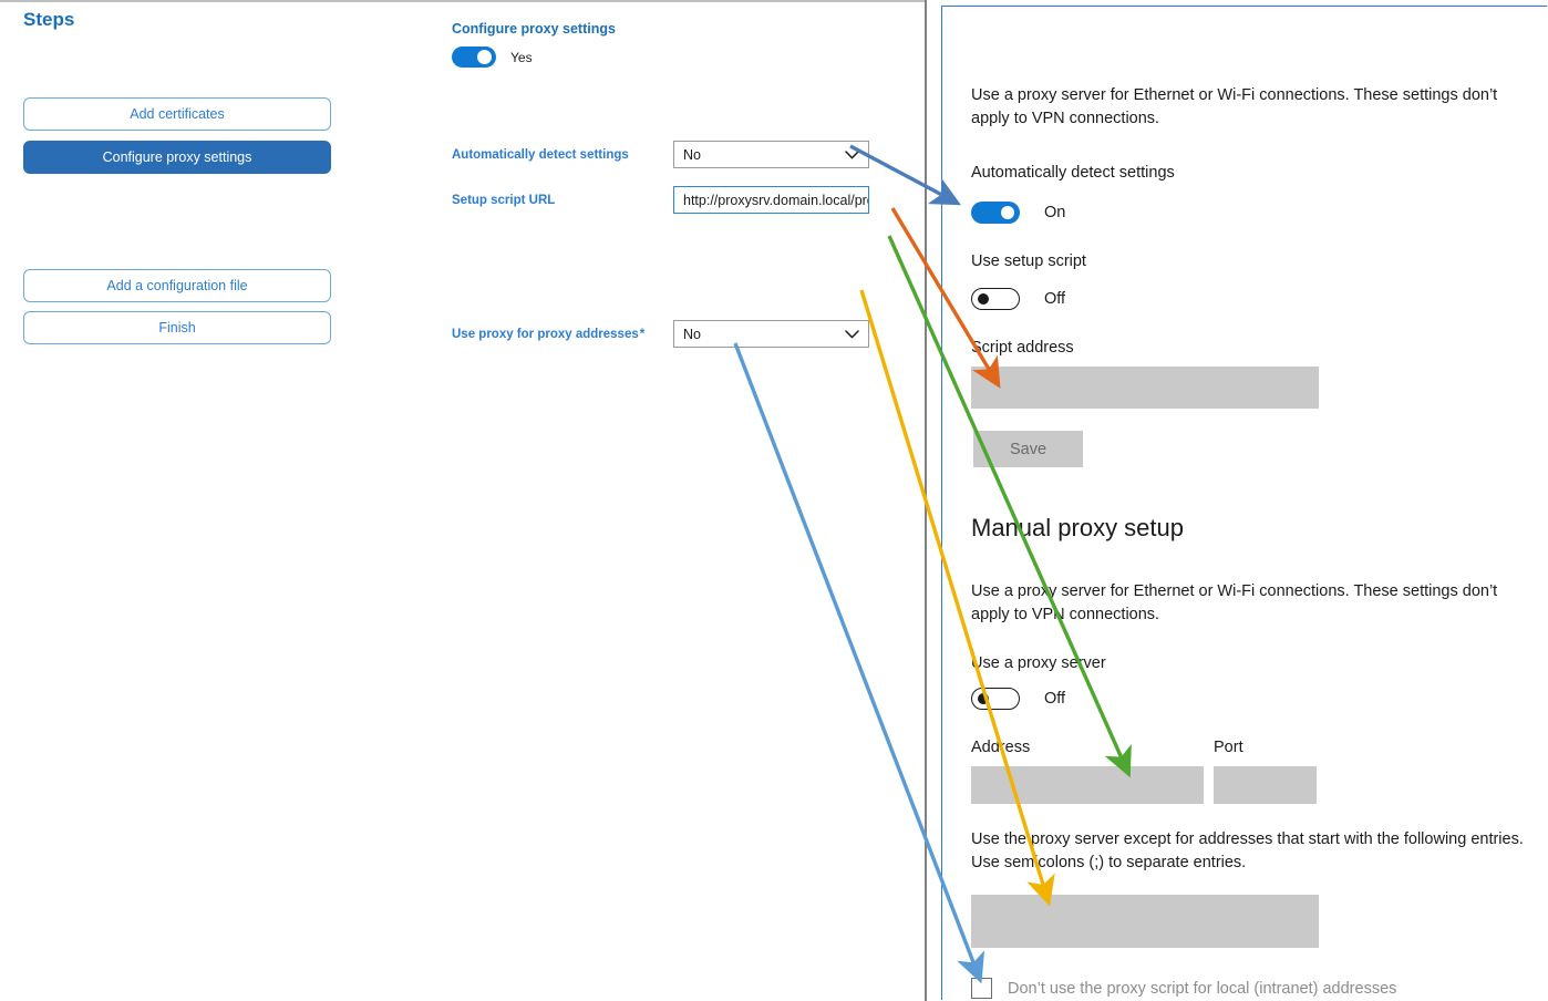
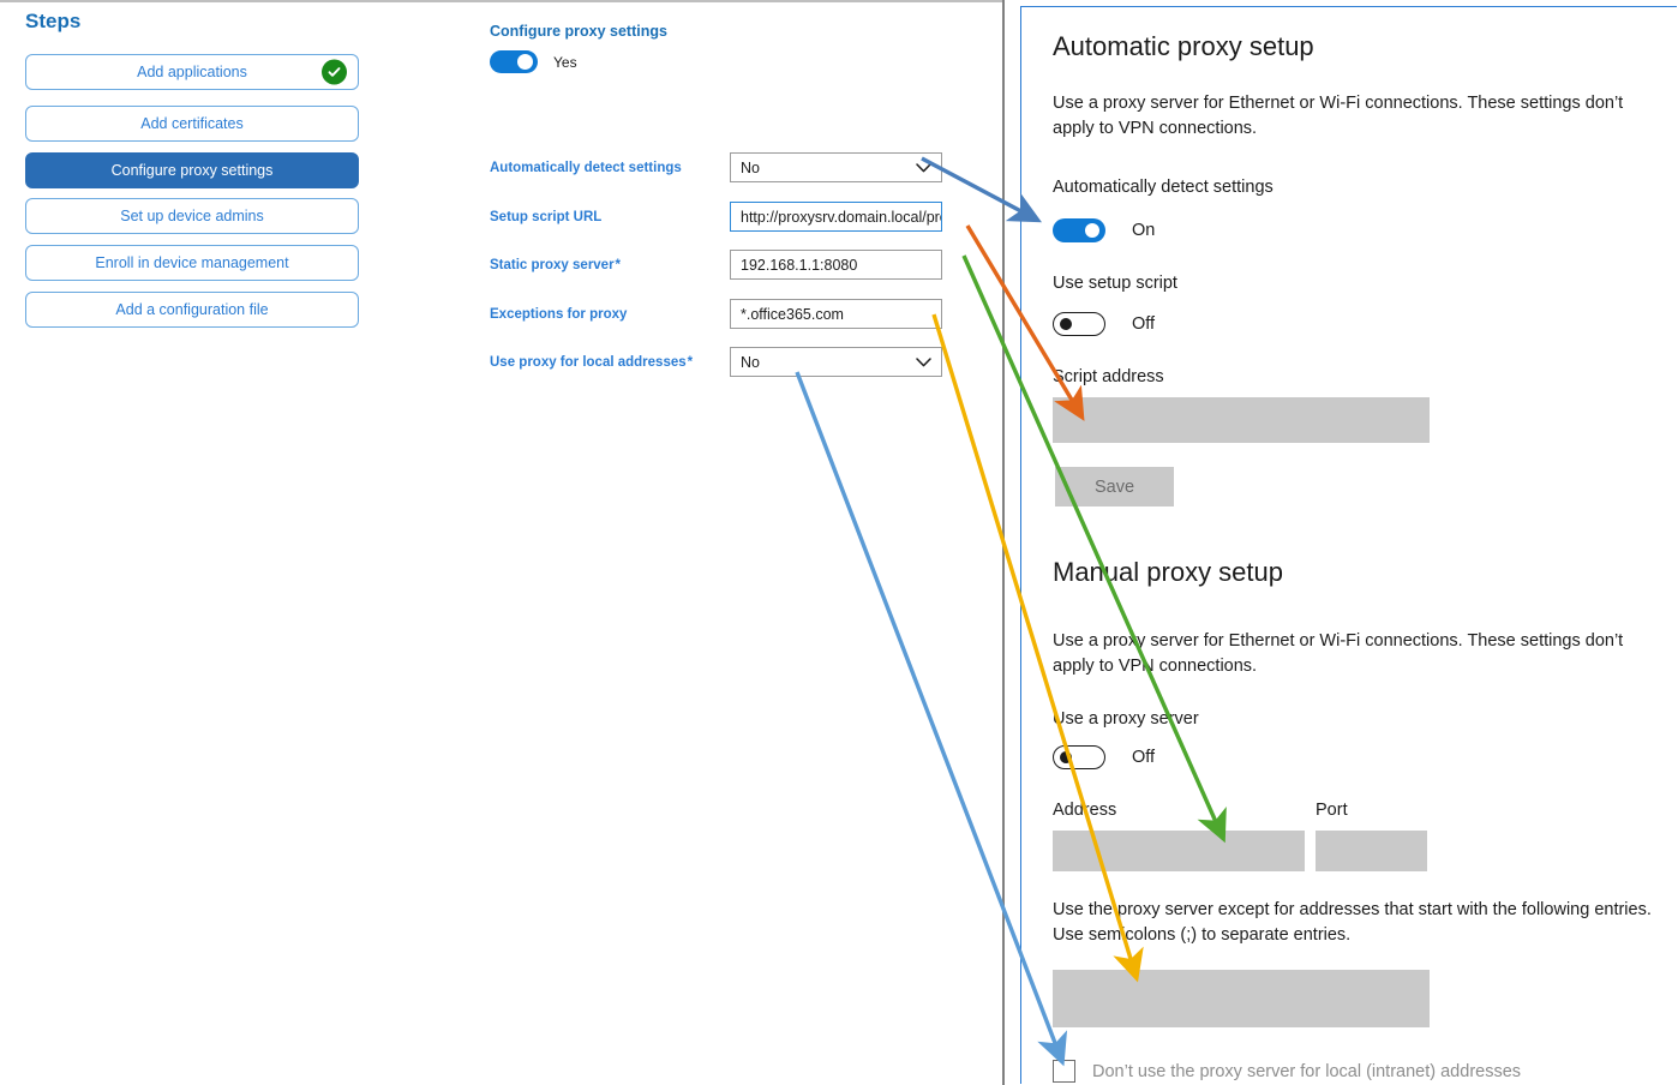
  Steps
+ Add applications
  Add certificates
  Configure proxy settings
+ Set up device admins
+ Enroll in device management
  Add a configuration file
- Finish
  Configure proxy settings
  Yes
  Automatically detect settings
  No
  Setup script URL
  http://proxysrv.domain.local/pr
+ Static proxy server *
+ 192.168.1.1:8080
+ Exceptions for proxy
+ *.office365.com
- Use proxy for proxy addresses *
+ Use proxy for local addresses *
  No
+ Automatic proxy setup
  Use a proxy server for Ethernet or Wi-Fi connections. These settings don’t apply to VPN connections.
  Automatically detect settings
  On
  Use setup script
  Off
  cript address
  Save
  Manual proxy setup
  Use a proxy server for Ethernet or Wi-Fi connections. These settings don’t apply to VP connections.
  se a proxy sever
  Off
  Addess
  Port
  Use the proxy server except for addresses that start with the following entries. Use semcolons (;) to separate entries.
- Don’t use the proxy script for local (intranet) addresses
+ Don’t use the proxy server for local (intranet) addresses
